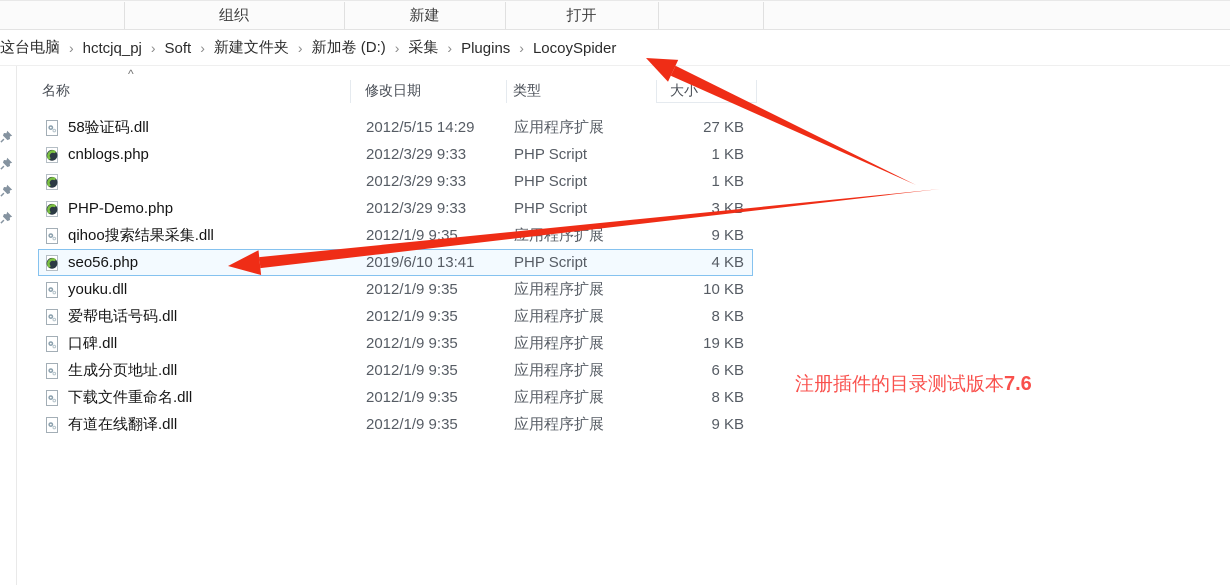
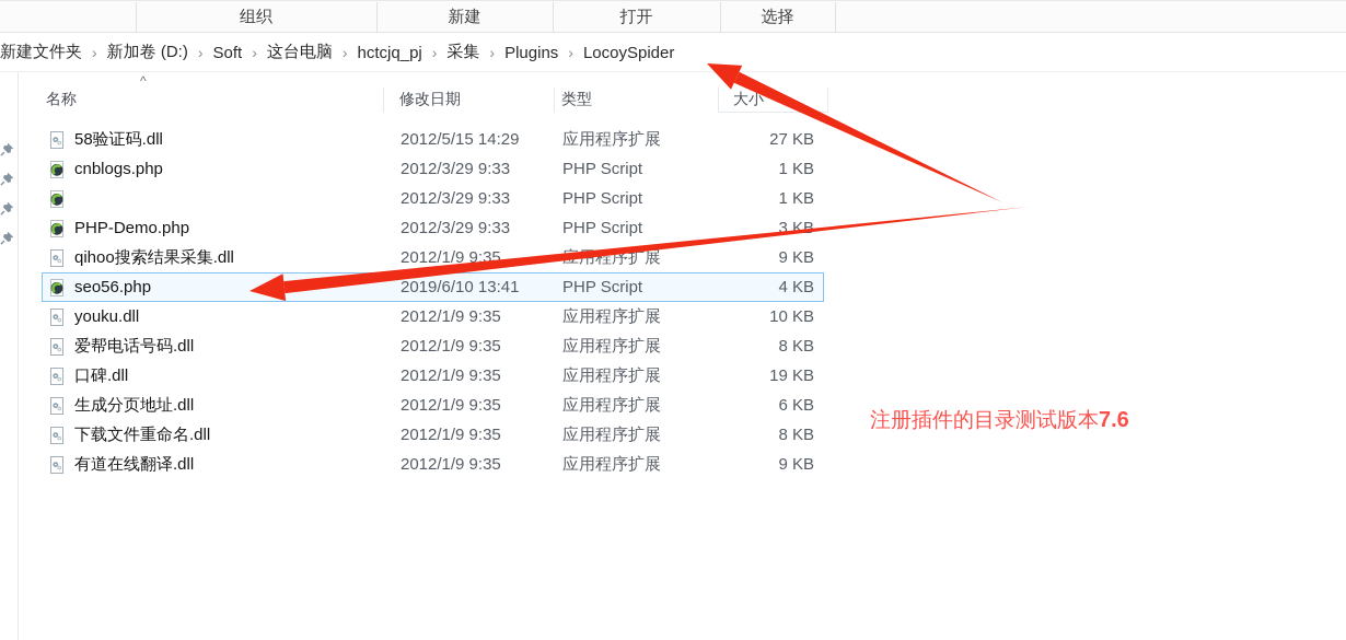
  组织
  新建
  打开
+ 选择
- 这台电脑
+ 新建文件夹
  ›
- hctcjq_pj
+ 新加卷 (D:)
  ›
  Soft
  ›
- 新建文件夹
+ 这台电脑
  ›
- 新加卷 (D:)
+ hctcjq_pj
  ›
  采集
  ›
  Plugins
  ›
  LocoySpider
  名称
  ^
  修改日期
  类型
  大小
  58验证码.dll
  2012/5/15 14:29
  应用程序扩展
  27 KB
  cnblogs.php
  2012/3/29 9:33
  PHP Script
  1 KB
  2012/3/29 9:33
  PHP Script
  1 KB
  PHP-Demo.php
  2012/3/29 9:33
  PHP Script
  3 KB
  qihoo搜索结果采集.dll
  2012/1/9 9:35
  9 KB
  seo56.php
  2019/6/10 13:41
  PHP Script
  4 KB
  youku.dll
  2012/1/9 9:35
  应用程序扩展
  10 KB
  爱帮电话号码.dll
  2012/1/9 9:35
  应用程序扩展
  8 KB
  口碑.dll
  2012/1/9 9:35
  应用程序扩展
  19 KB
  生成分页地址.dll
  2012/1/9 9:35
  应用程序扩展
  6 KB
  下载文件重命名.dll
  2012/1/9 9:35
  应用程序扩展
  8 KB
  有道在线翻译.dll
  2012/1/9 9:35
  应用程序扩展
  9 KB
  注册插件的目录测试版本7.6
